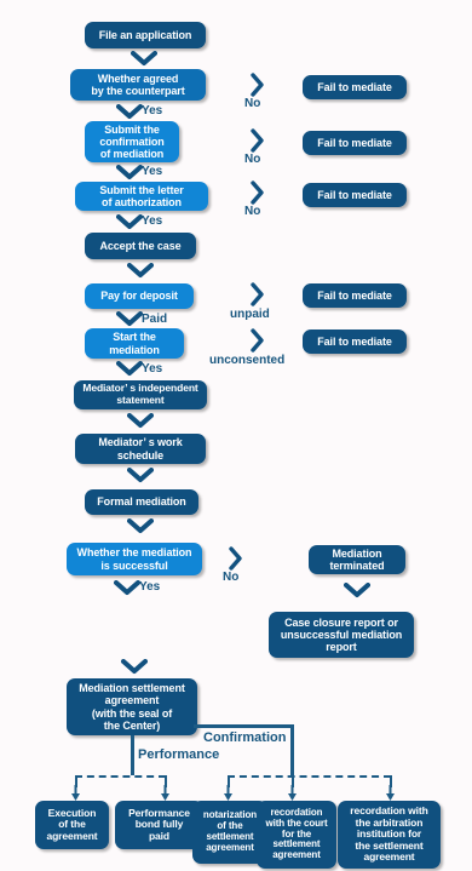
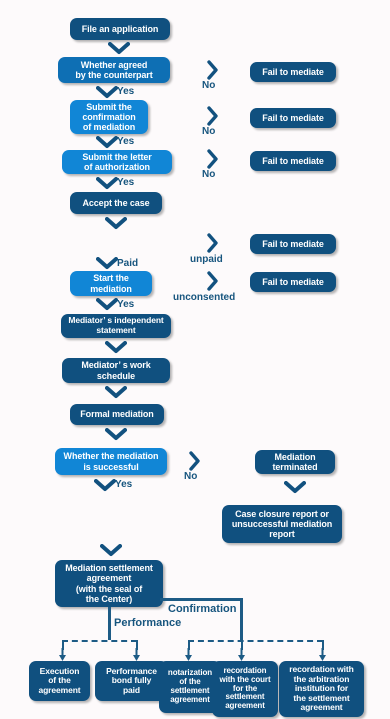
  File an application
  Whether agreed
  by the counterpart
  Yes
  Submit the
  confirmation
  of mediation
  Yes
  Submit the letter
  of authorization
  Yes
  Accept the case
- Pay for deposit
  Paid
  Start the
  mediation
  Yes
  Mediator’ s independent
  statement
  Mediator’ s work
  schedule
  Formal mediation
  Whether the mediation
  is successful
  Yes
  Mediation settlement
  agreement
  (with the seal of
  the Center)
  No
  Fail to mediate
  No
  Fail to mediate
  No
  Fail to mediate
  unpaid
  Fail to mediate
  unconsented
  Fail to mediate
  No
  Mediation
  terminated
  Case closure report or
  unsuccessful mediation
  report
  Performance
  Confirmation
  Execution
  of the
  agreement
  Performance
  bond fully
  paid
  notarization
  of the
  settlement
  agreement
  recordation
  with the court
  for the
  settlement
  agreement
  recordation with
  the arbitration
  institution for
  the settlement
  agreement
